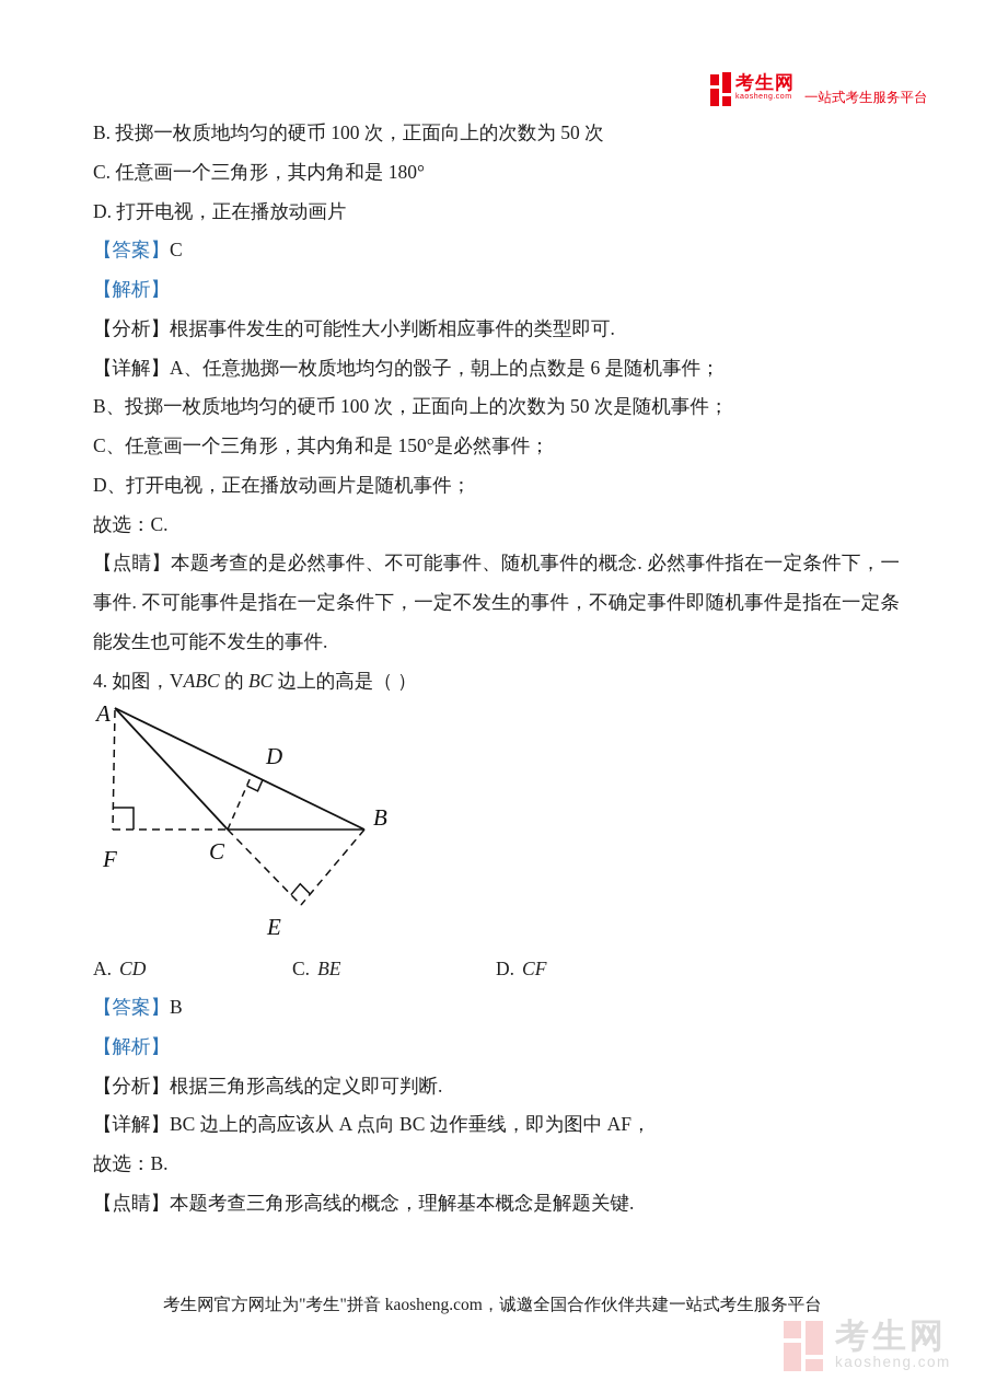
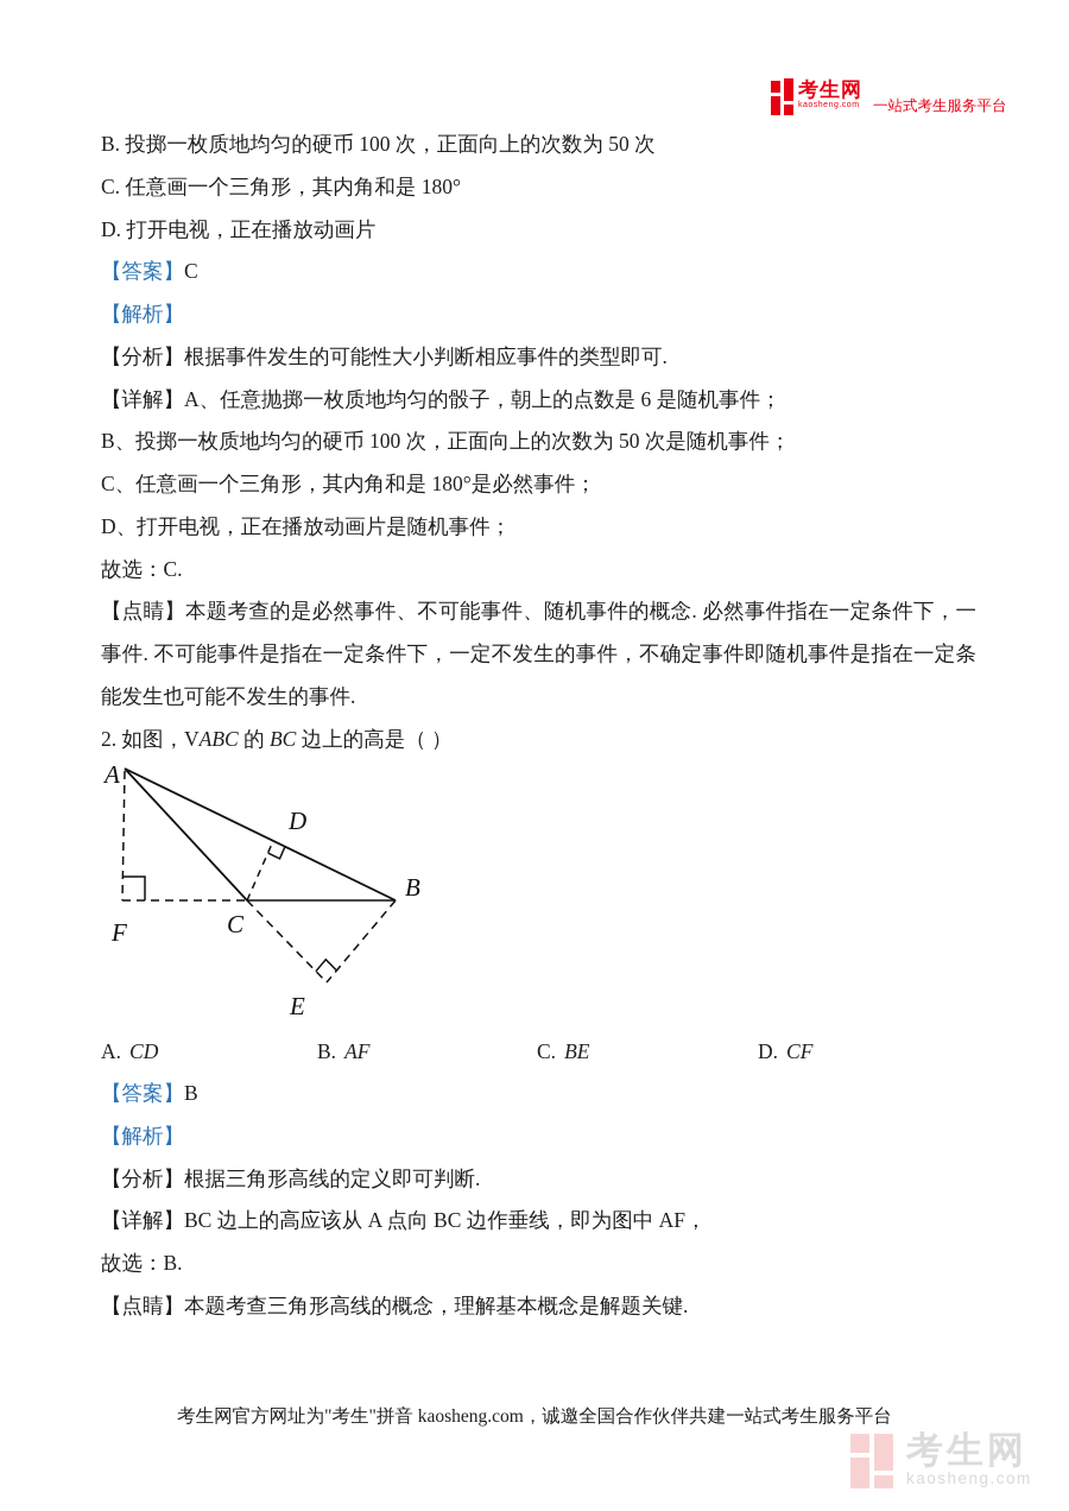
  考生网
  一站式考生服务平台
  B. 投掷一枚质地均匀的硬币 100 次，正面向上的次数为 50 次
  C. 任意画一个三角形，其内角和是 180°
  D. 打开电视，正在播放动画片
  【答案】C
  【解析】
  【分析】根据事件发生的可能性大小判断相应事件的类型即可.
  【详解】A、任意抛掷一枚质地均匀的骰子，朝上的点数是 6 是随机事件；
  B、投掷一枚质地均匀的硬币 100 次，正面向上的次数为 50 次是随机事件；
- C、任意画一个三角形，其内角和是 150°是必然事件；
+ C、任意画一个三角形，其内角和是 180°是必然事件；
  D、打开电视，正在播放动画片是随机事件；
  故选：C.
  【点睛】本题考查的是必然事件、不可能事件、随机事件的概念. 必然事件指在一定条件下，一
  事件. 不可能事件是指在一定条件下，一定不发生的事件，不确定事件即随机事件是指在一定条
  能发生也可能不发生的事件.
- 4. 如图，VABC 的 BC 边上的高是（ ）
+ 2. 如图，VABC 的 BC 边上的高是（ ）
  A
  D
  B
  C
  F
  E
  A. CD
+ B. AF
  C. BE
  D. CF
  【答案】B
  【解析】
  【分析】根据三角形高线的定义即可判断.
  【详解】BC 边上的高应该从 A 点向 BC 边作垂线，即为图中 AF，
  故选：B.
  【点睛】本题考查三角形高线的概念，理解基本概念是解题关键.
  考生网官方网址为"考生"拼音 kaosheng.com，诚邀全国合作伙伴共建一站式考生服务平台
  考生网
  kaosheng.com
